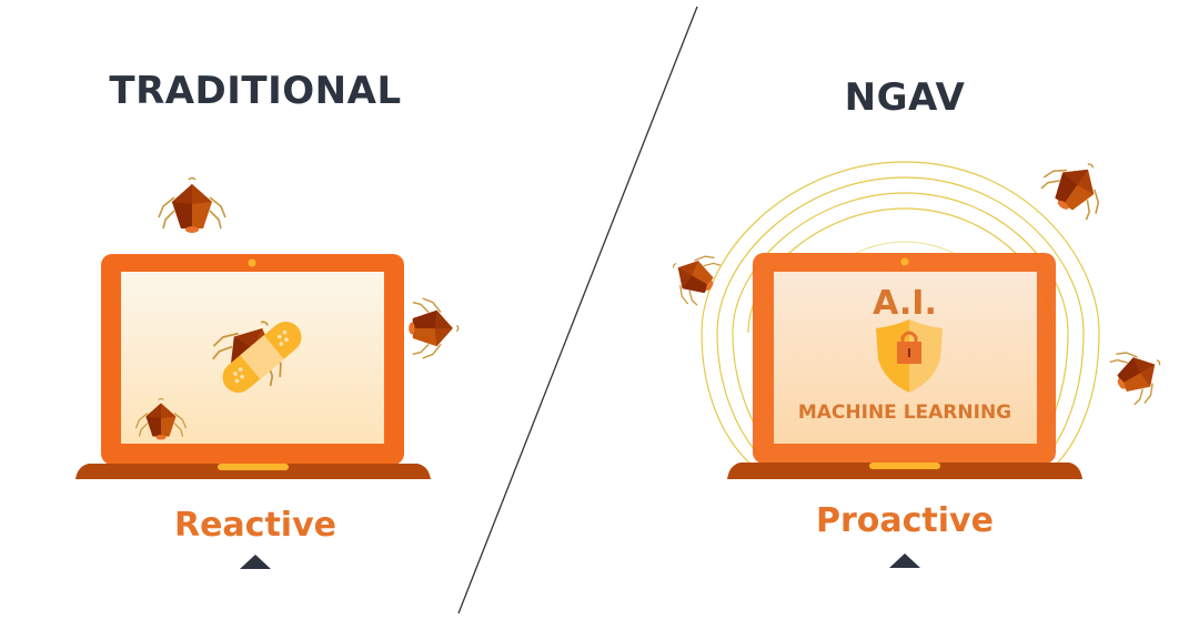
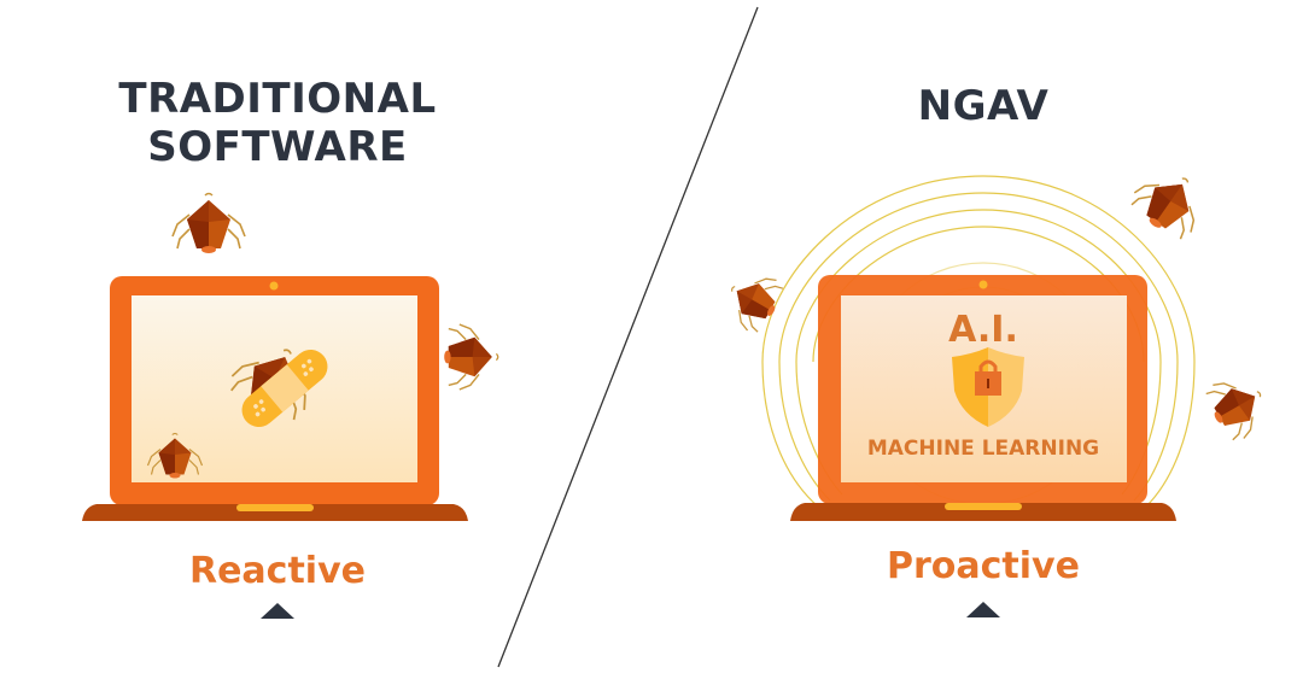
  TRADITIONAL
+ SOFTWARE
  NGAV
  A.I.
  MACHINE LEARNING
  Reactive
  Proactive
